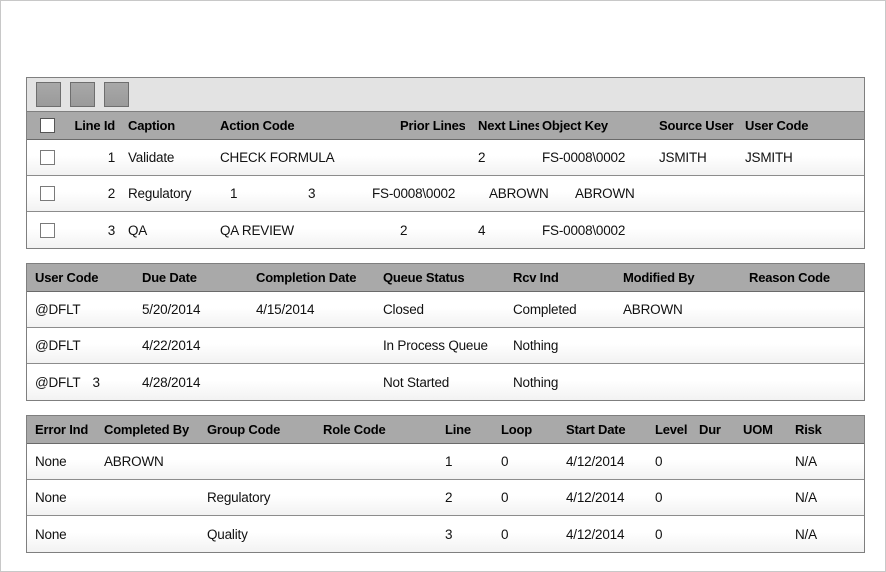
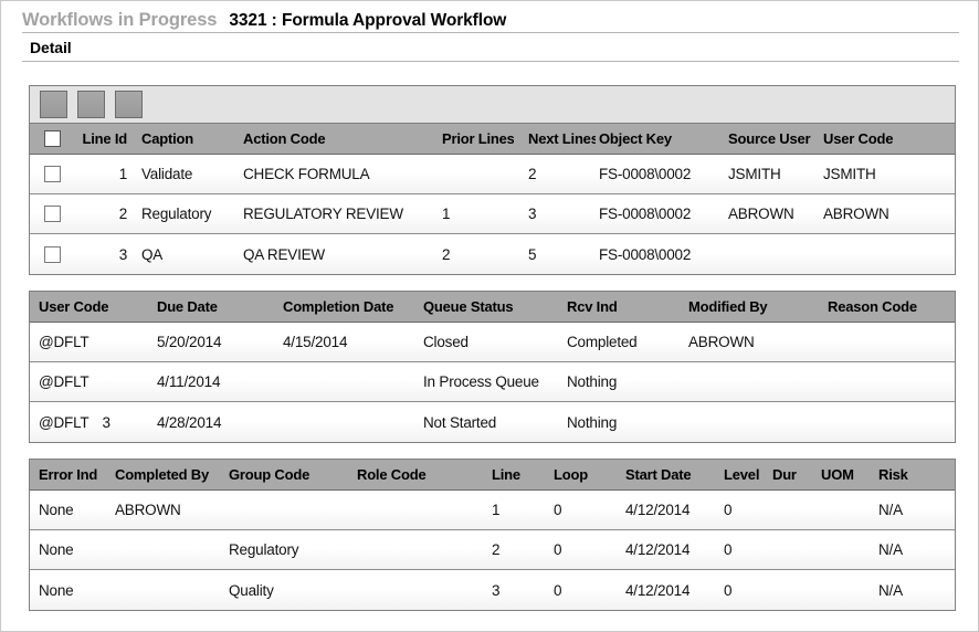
+ Workflows in Progress
+ 3321 : Formula Approval Workflow
+ Detail
  Line Id
  Caption
  Action Code
  Prior Lines
  Next Lines
  Object Key
  Source User
  User Code
  1
  Validate
  CHECK FORMULA
  2
  FS-0008\0002
  JSMITH
  JSMITH
  2
  Regulatory
+ REGULATORY REVIEW
  1
  3
  FS-0008\0002
  ABROWN
  ABROWN
  3
  QA
  QA REVIEW
  2
- 4
+ 5
  FS-0008\0002
  User Code
  Due Date
  Completion Date
  Queue Status
  Rcv Ind
  Modified By
  Reason Code
  @DFLT
  5/20/2014
  4/15/2014
  Closed
  Completed
  ABROWN
  @DFLT
- 4/22/2014
+ 4/11/2014
  In Process Queue
  Nothing
  @DFLT 3
  4/28/2014
  Not Started
  Nothing
  Error Ind
  Completed By
  Group Code
  Role Code
  Line
  Loop
  Start Date
  Level
  Dur
  UOM
  Risk
  None
  ABROWN
  1
  0
  4/12/2014
  0
  N/A
  None
  Regulatory
  2
  0
  4/12/2014
  0
  N/A
  None
  Quality
  3
  0
  4/12/2014
  0
  N/A
